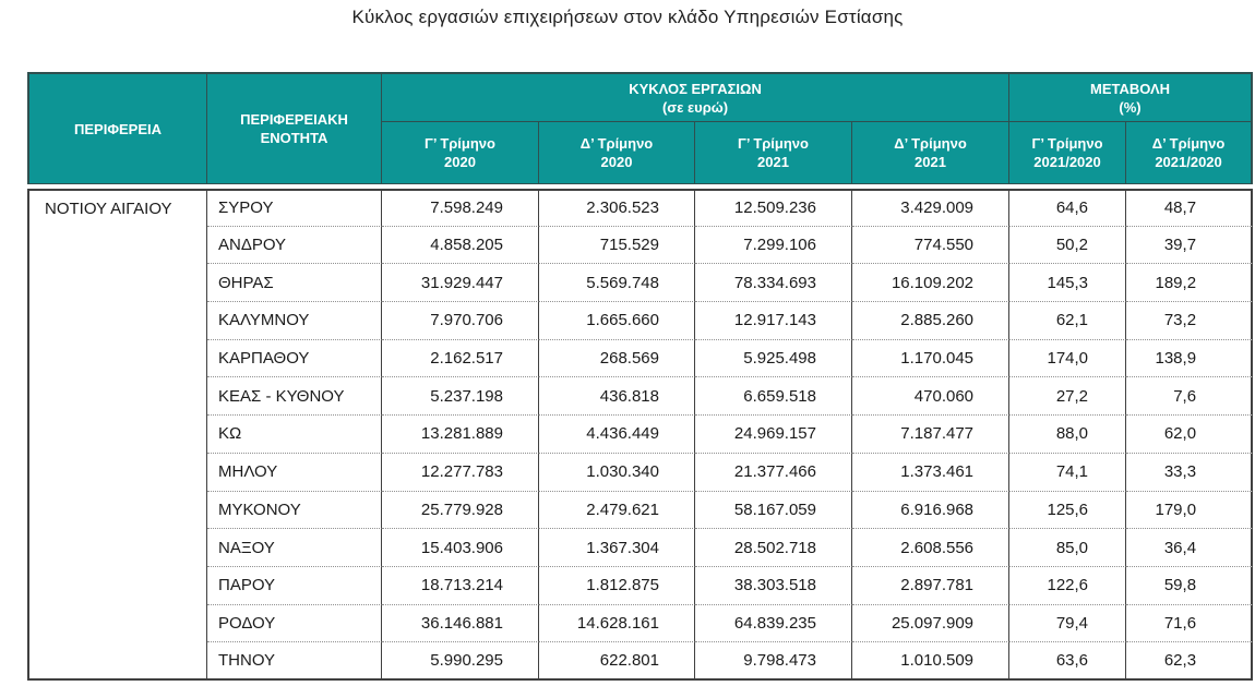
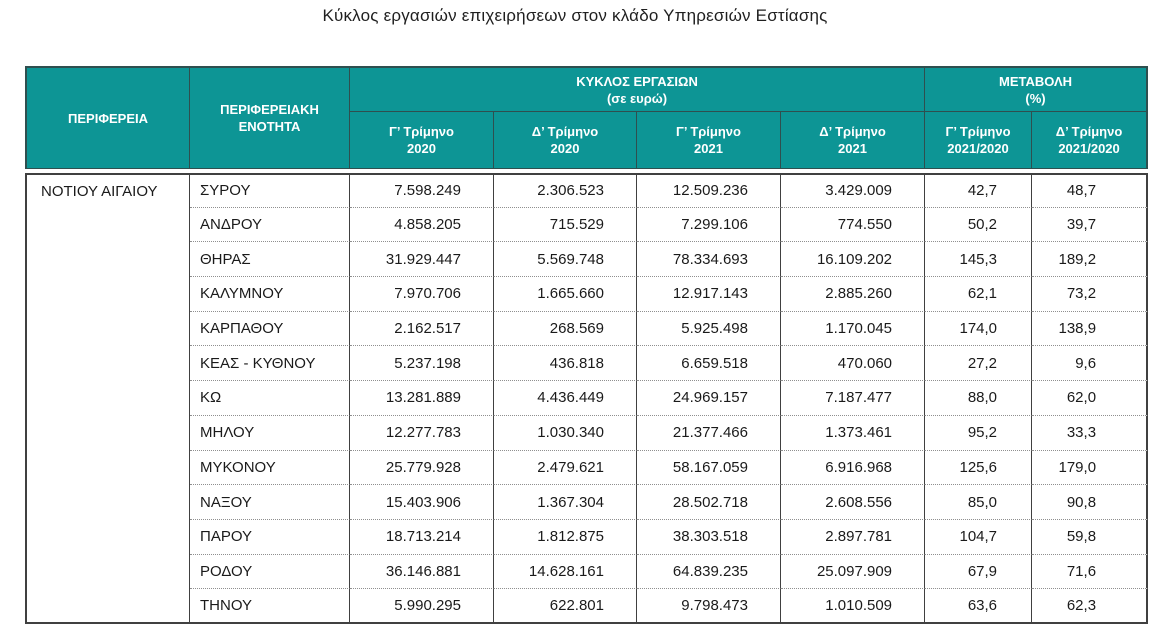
  Κύκλος εργασιών επιχειρήσεων στον κλάδο Υπηρεσιών Εστίασης
  ΠΕΡΙΦΕΡΕΙΑ	ΠΕΡΙΦΕΡΕΙΑΚΗ ΕΝΟΤΗΤΑ	ΚΥΚΛΟΣ ΕΡΓΑΣΙΩΝ (σε ευρώ)	ΜΕΤΑΒΟΛΗ (%)
  Γ’ Τρίμηνο 2020	Δ’ Τρίμηνο 2020	Γ’ Τρίμηνο 2021	Δ’ Τρίμηνο 2021	Γ’ Τρίμηνο 2021/2020	Δ’ Τρίμηνο 2021/2020
- ΝΟΤΙΟΥ ΑΙΓΑΙΟΥ	ΣΥΡΟΥ	7.598.249	2.306.523	12.509.236	3.429.009	64,6	48,7
+ ΝΟΤΙΟΥ ΑΙΓΑΙΟΥ	ΣΥΡΟΥ	7.598.249	2.306.523	12.509.236	3.429.009	42,7	48,7
  ΑΝΔΡΟΥ	4.858.205	715.529	7.299.106	774.550	50,2	39,7
  ΘΗΡΑΣ	31.929.447	5.569.748	78.334.693	16.109.202	145,3	189,2
  ΚΑΛΥΜΝΟΥ	7.970.706	1.665.660	12.917.143	2.885.260	62,1	73,2
  ΚΑΡΠΑΘΟΥ	2.162.517	268.569	5.925.498	1.170.045	174,0	138,9
- ΚΕΑΣ - ΚΥΘΝΟΥ	5.237.198	436.818	6.659.518	470.060	27,2	7,6
+ ΚΕΑΣ - ΚΥΘΝΟΥ	5.237.198	436.818	6.659.518	470.060	27,2	9,6
  ΚΩ	13.281.889	4.436.449	24.969.157	7.187.477	88,0	62,0
- ΜΗΛΟΥ	12.277.783	1.030.340	21.377.466	1.373.461	74,1	33,3
+ ΜΗΛΟΥ	12.277.783	1.030.340	21.377.466	1.373.461	95,2	33,3
  ΜΥΚΟΝΟΥ	25.779.928	2.479.621	58.167.059	6.916.968	125,6	179,0
- ΝΑΞΟΥ	15.403.906	1.367.304	28.502.718	2.608.556	85,0	36,4
+ ΝΑΞΟΥ	15.403.906	1.367.304	28.502.718	2.608.556	85,0	90,8
- ΠΑΡΟΥ	18.713.214	1.812.875	38.303.518	2.897.781	122,6	59,8
+ ΠΑΡΟΥ	18.713.214	1.812.875	38.303.518	2.897.781	104,7	59,8
- ΡΟΔΟΥ	36.146.881	14.628.161	64.839.235	25.097.909	79,4	71,6
+ ΡΟΔΟΥ	36.146.881	14.628.161	64.839.235	25.097.909	67,9	71,6
  ΤΗΝΟΥ	5.990.295	622.801	9.798.473	1.010.509	63,6	62,3
